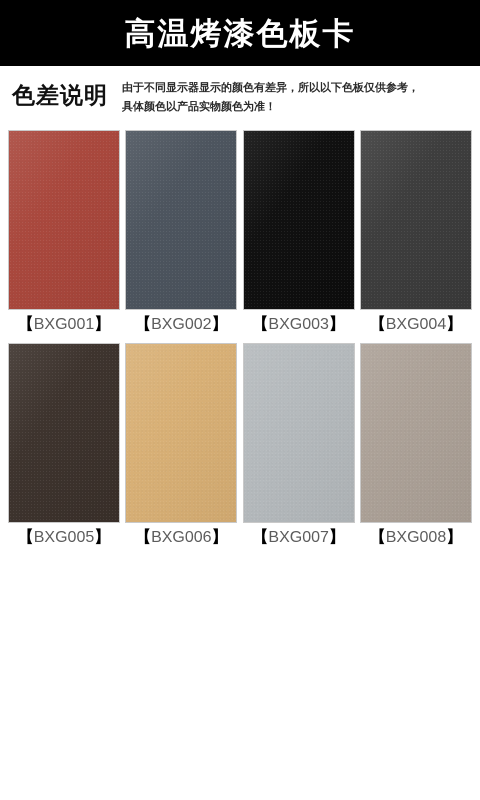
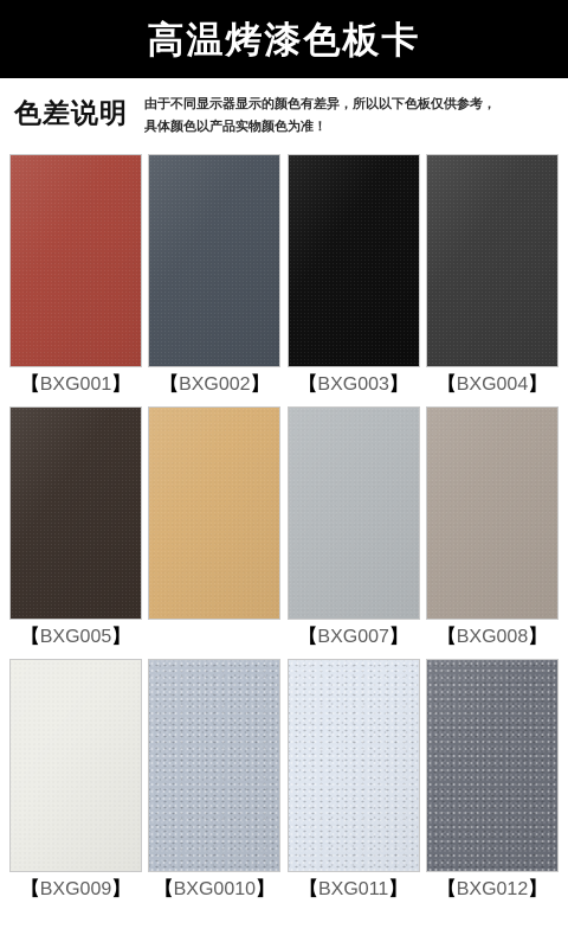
  高温烤漆色板卡
  色差说明
  由于不同显示器显示的颜色有差异，所以以下色板仅供参考，
  具体颜色以产品实物颜色为准！
  【BXG001】
  【BXG002】
  【BXG003】
  【BXG004】
  【BXG005】
- 【BXG006】
  【BXG007】
  【BXG008】
+ 【BXG009】
+ 【BXG0010】
+ 【BXG011】
+ 【BXG012】
